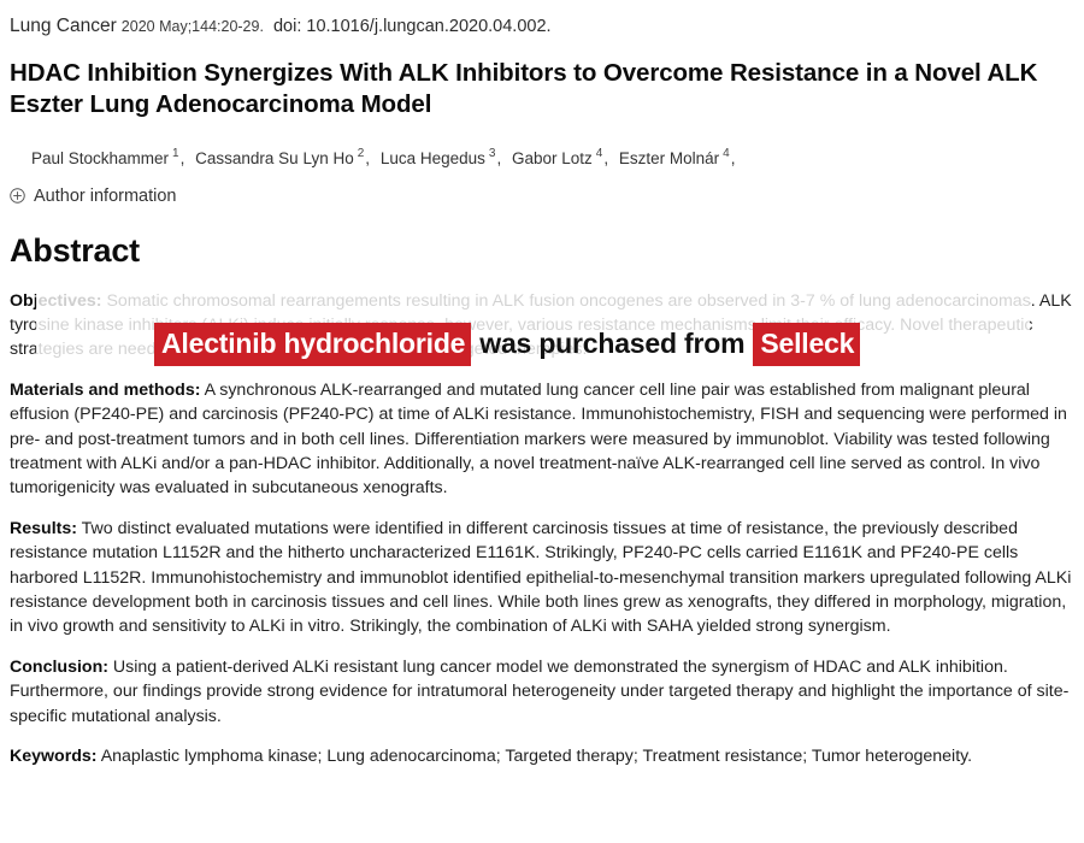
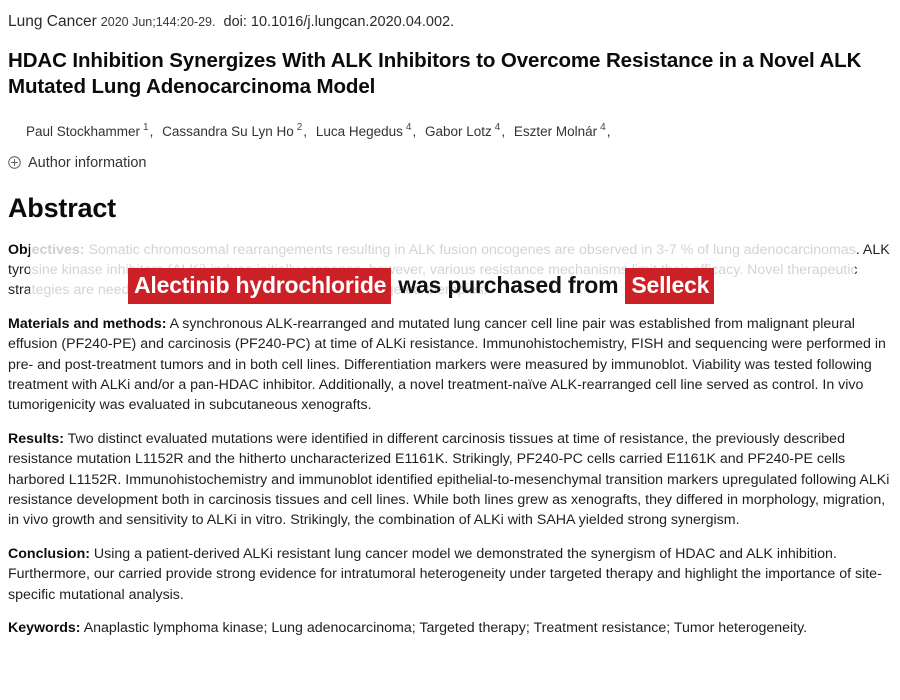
- Lung Cancer 2020 May;144:20-29. doi: 10.1016/j.lungcan.2020.04.002.
+ Lung Cancer 2020 Jun;144:20-29. doi: 10.1016/j.lungcan.2020.04.002.
- HDAC Inhibition Synergizes With ALK Inhibitors to Overcome Resistance in a Novel ALK Eszter Lung Adenocarcinoma Model
+ HDAC Inhibition Synergizes With ALK Inhibitors to Overcome Resistance in a Novel ALK Mutated Lung Adenocarcinoma Model
- Paul Stockhammer 1, Cassandra Su Lyn Ho 2, Luca Hegedus 3, Gabor Lotz 4, Eszter Molnár 4,
+ Paul Stockhammer 1, Cassandra Su Lyn Ho 2, Luca Hegedus 4, Gabor Lotz 4, Eszter Molnár 4,
  Author information
  Abstract
  Objectives: Somatic chromosomal rearrangements resulting in ALK fusion oncogenes are observed in 3-7 % of lung adenocarcinomas. ALK tyrosine kinase inhever, various resistance mechanismscacy. Novel therapeutic strategies are needeted therapies.
  Materials and methods: A synchronous ALK-rearranged and mutated lung cancer cell line pair was established from malignant pleural effusion (PF240-PE) and carcinosis (PF240-PC) at time of ALKi resistance. Immunohistochemistry, FISH and sequencing were performed in pre- and post-treatment tumors and in both cell lines. Differentiation markers were measured by immunoblot. Viability was tested following treatment with ALKi and/or a pan-HDAC inhibitor. Additionally, a novel treatment-naïve ALK-rearranged cell line served as control. In vivo tumorigenicity was evaluated in subcutaneous xenografts.
  Results: Two distinct evaluated mutations were identified in different carcinosis tissues at time of resistance, the previously described resistance mutation L1152R and the hitherto uncharacterized E1161K. Strikingly, PF240-PC cells carried E1161K and PF240-PE cells harbored L1152R. Immunohistochemistry and immunoblot identified epithelial-to-mesenchymal transition markers upregulated following ALKi resistance development both in carcinosis tissues and cell lines. While both lines grew as xenografts, they differed in morphology, migration, in vivo growth and sensitivity to ALKi in vitro. Strikingly, the combination of ALKi with SAHA yielded strong synergism.
- Conclusion: Using a patient-derived ALKi resistant lung cancer model we demonstrated the synergism of HDAC and ALK inhibition. Furthermore, our findings provide strong evidence for intratumoral heterogeneity under targeted therapy and highlight the importance of site-specific mutational analysis.
+ Conclusion: Using a patient-derived ALKi resistant lung cancer model we demonstrated the synergism of HDAC and ALK inhibition. Furthermore, our carried provide strong evidence for intratumoral heterogeneity under targeted therapy and highlight the importance of site-specific mutational analysis.
  Keywords: Anaplastic lymphoma kinase; Lung adenocarcinoma; Targeted therapy; Treatment resistance; Tumor heterogeneity.
  Alectinib hydrochloride
  was purchased from
  Selleck
